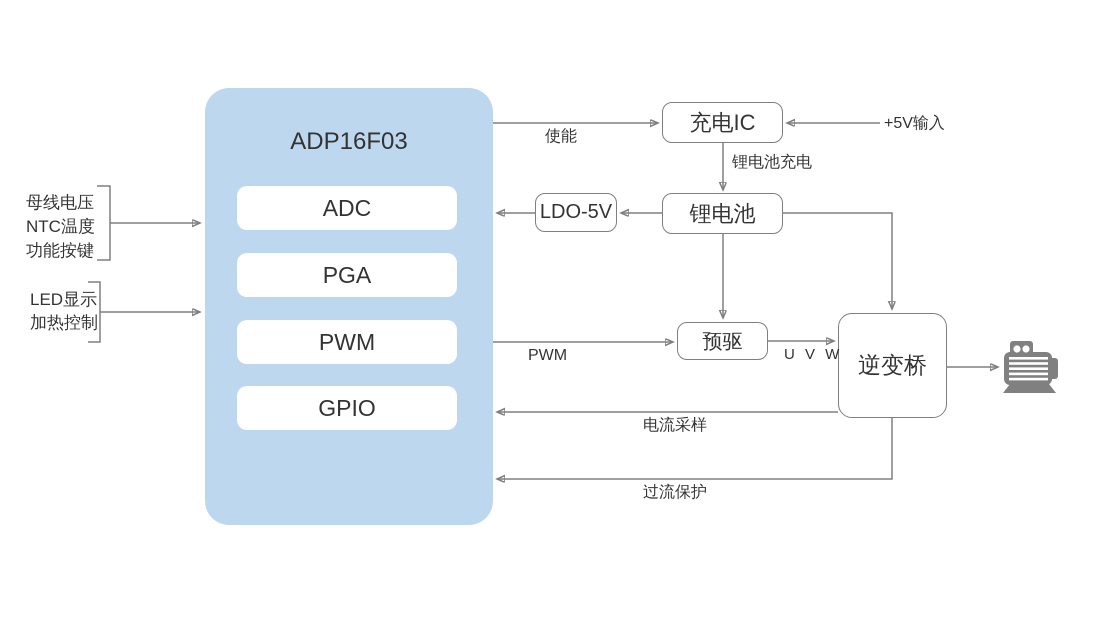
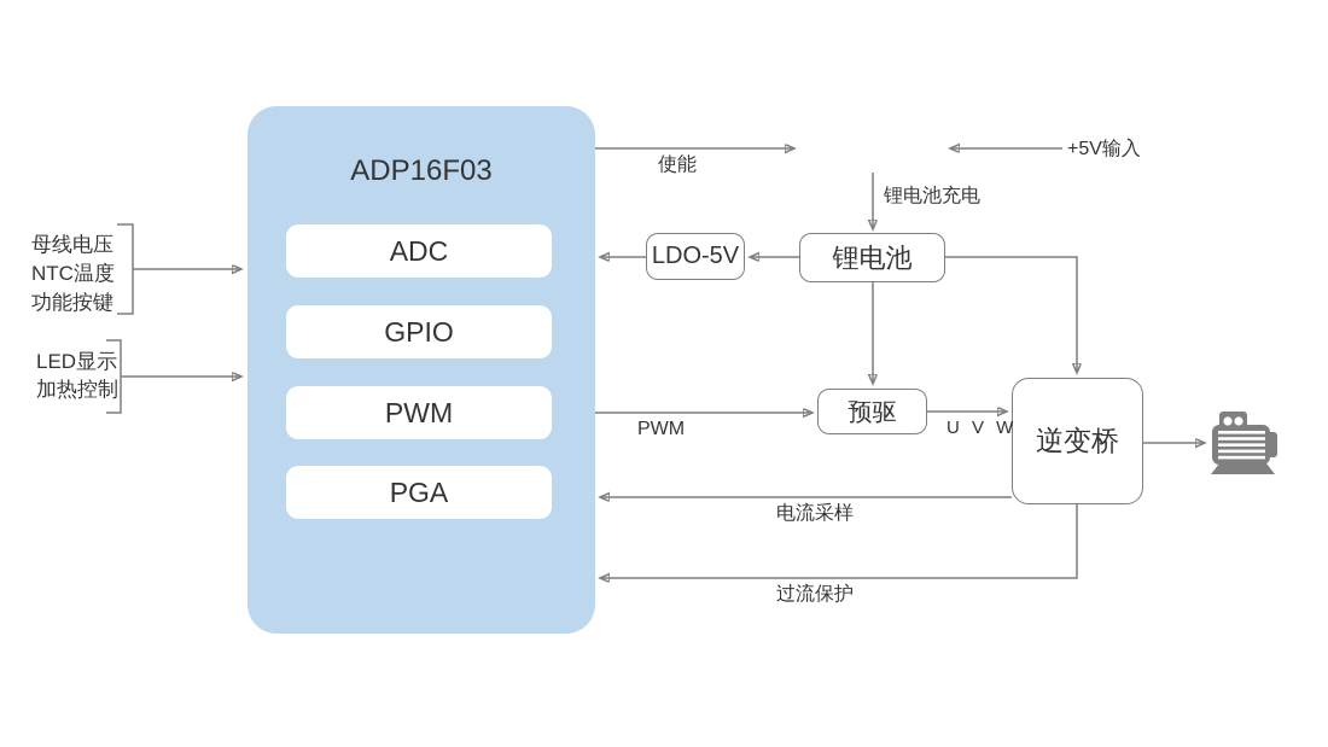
  ADP16F03
  ADC
- PGA
+ GPIO
  PWM
- GPIO
+ PGA
- 充电IC
  锂电池
  LDO-5V
  预驱
  逆变桥
  使能
  +5V输入
  锂电池充电
  PWM
  U V W
  电流采样
  过流保护
  母线电压
  NTC温度
  功能按键
  LED显示
  加热控制
